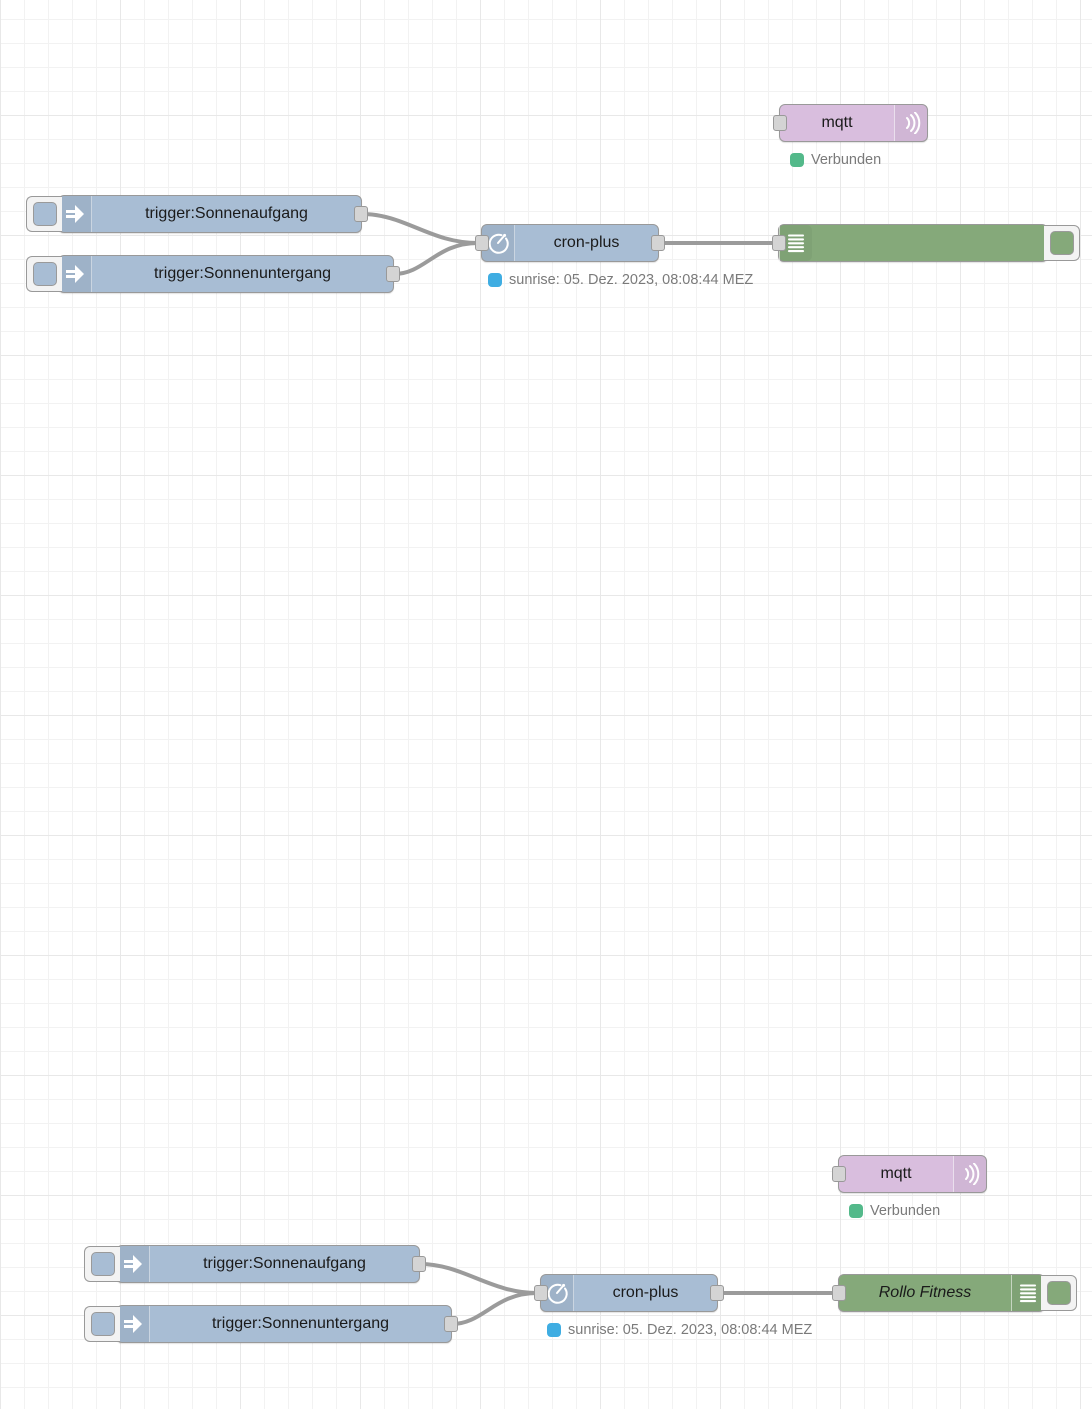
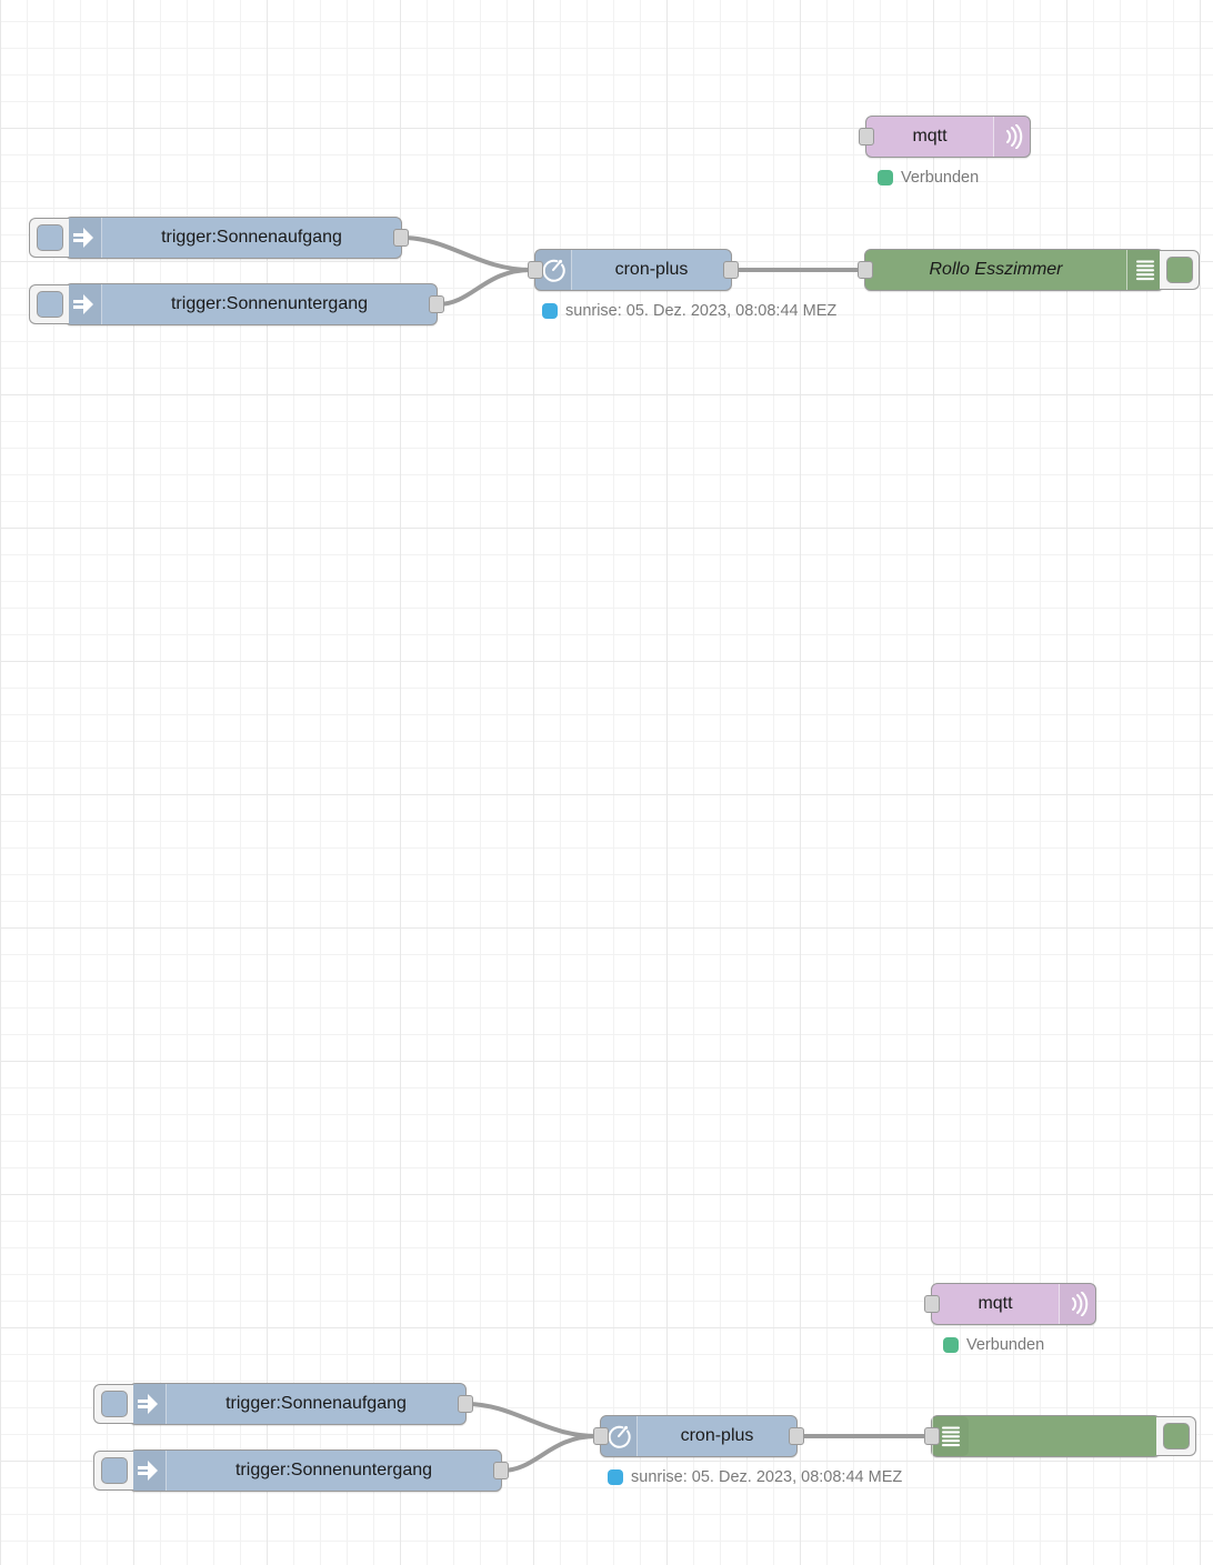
  mqtt
  Verbunden
  trigger:Sonnenaufgang
  trigger:Sonnenuntergang
  cron-plus
  sunrise: 05. Dez. 2023, 08:08:44 MEZ
+ Rollo Esszimmer
  mqtt
  Verbunden
  trigger:Sonnenaufgang
  trigger:Sonnenuntergang
  cron-plus
  sunrise: 05. Dez. 2023, 08:08:44 MEZ
- Rollo Fitness
